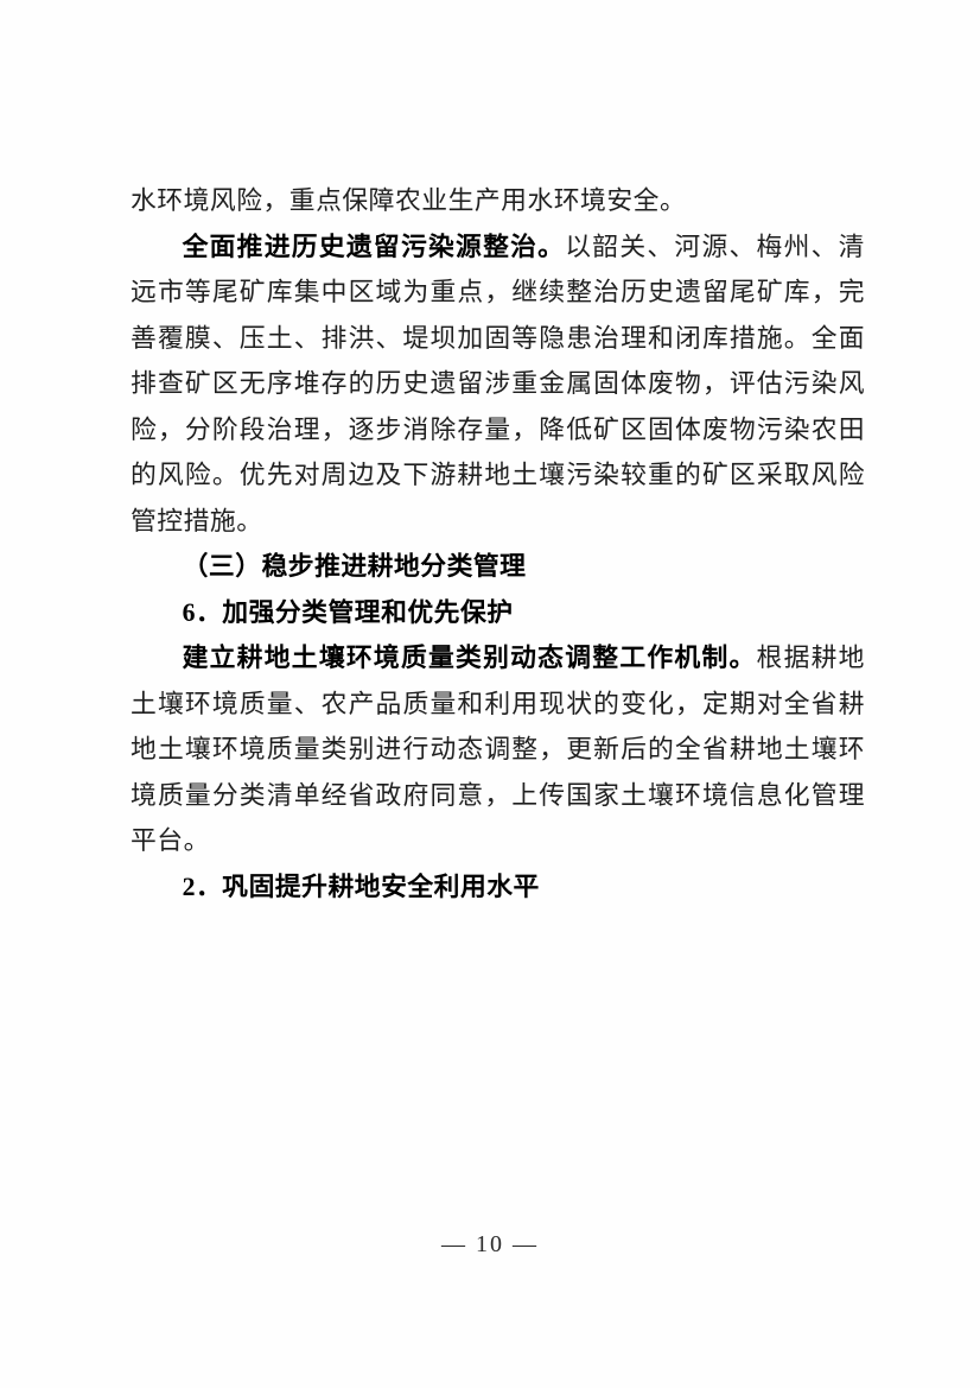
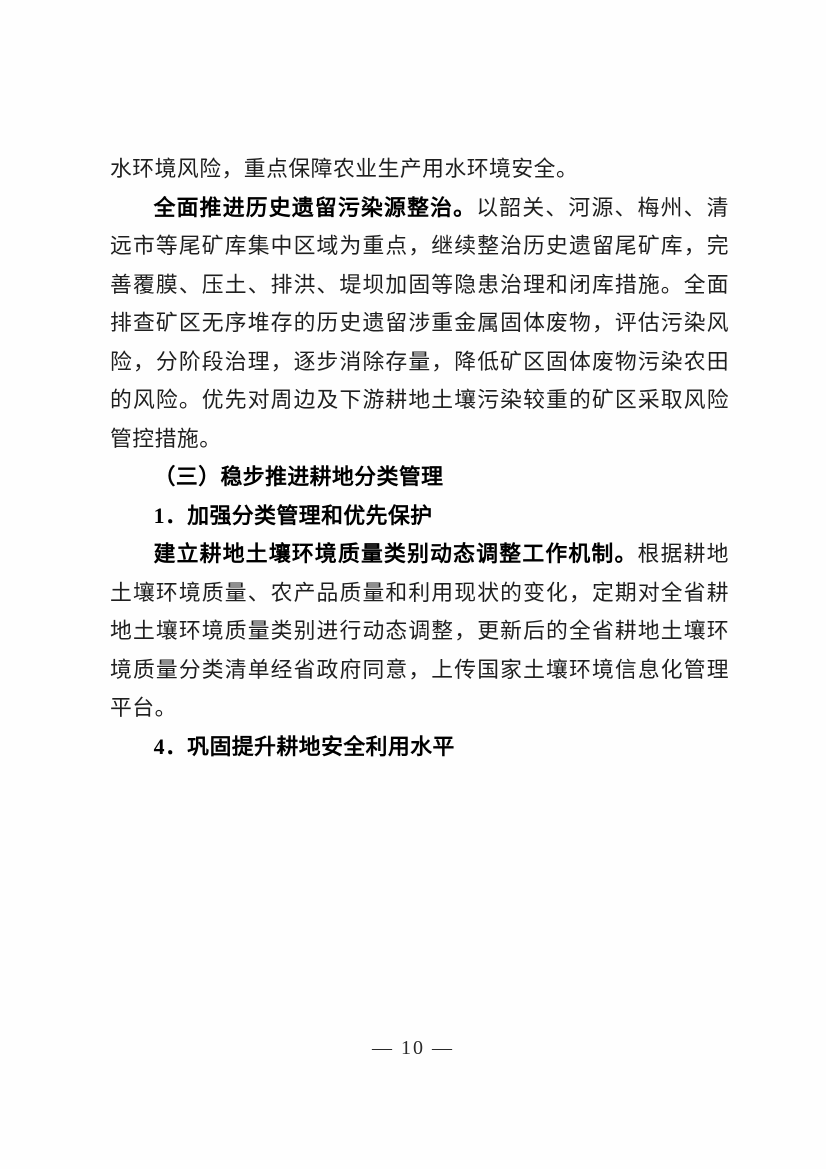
  水环境风险，重点保障农业生产用水环境安全。
  全面推进历史遗留污染源整治。以韶关、河源、梅州、清远市等尾矿库集中区域为重点，继续整治历史遗留尾矿库，完善覆膜、压土、排洪、堤坝加固等隐患治理和闭库措施。全面排查矿区无序堆存的历史遗留涉重金属固体废物，评估污染风险，分阶段治理，逐步消除存量，降低矿区固体废物污染农田的风险。优先对周边及下游耕地土壤污染较重的矿区采取风险管控措施。
  （三）稳步推进耕地分类管理
- 6．加强分类管理和优先保护
+ 1．加强分类管理和优先保护
  建立耕地土壤环境质量类别动态调整工作机制。根据耕地土壤环境质量、农产品质量和利用现状的变化，定期对全省耕地土壤环境质量类别进行动态调整，更新后的全省耕地土壤环境质量分类清单经省政府同意，上传国家土壤环境信息化管理平台。
- 2．巩固提升耕地安全利用水平
+ 4．巩固提升耕地安全利用水平
  — 10 —
